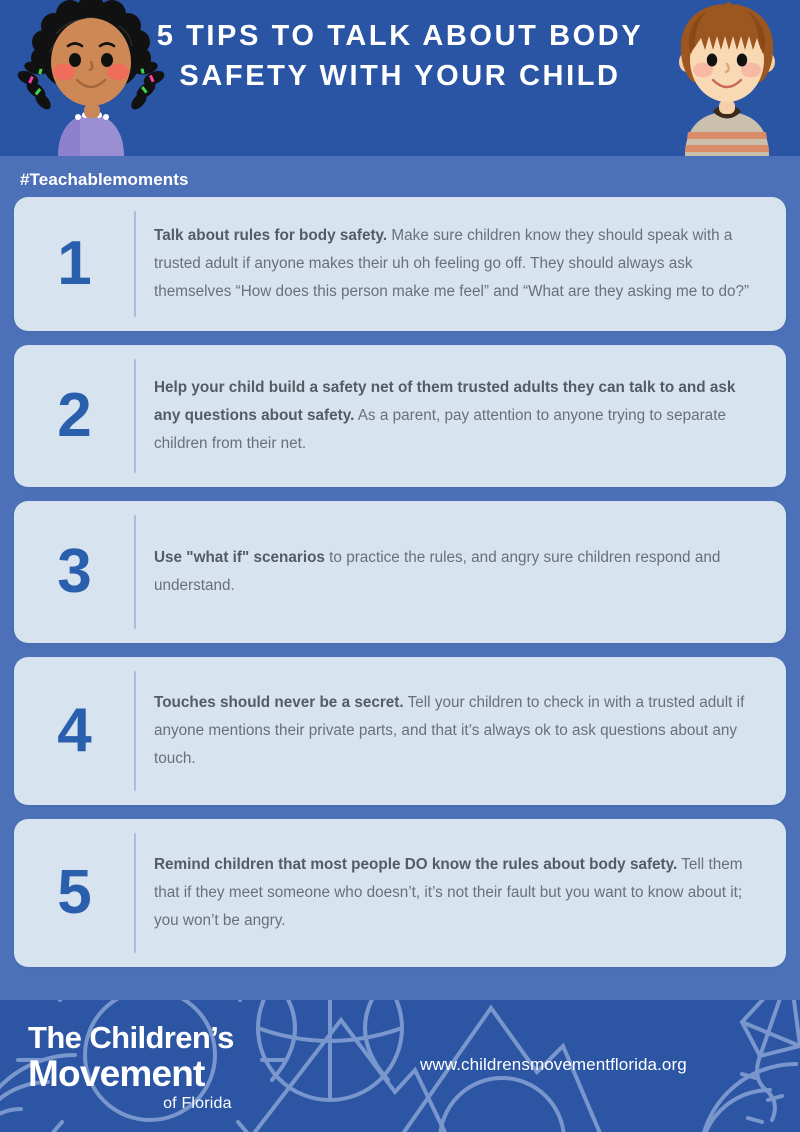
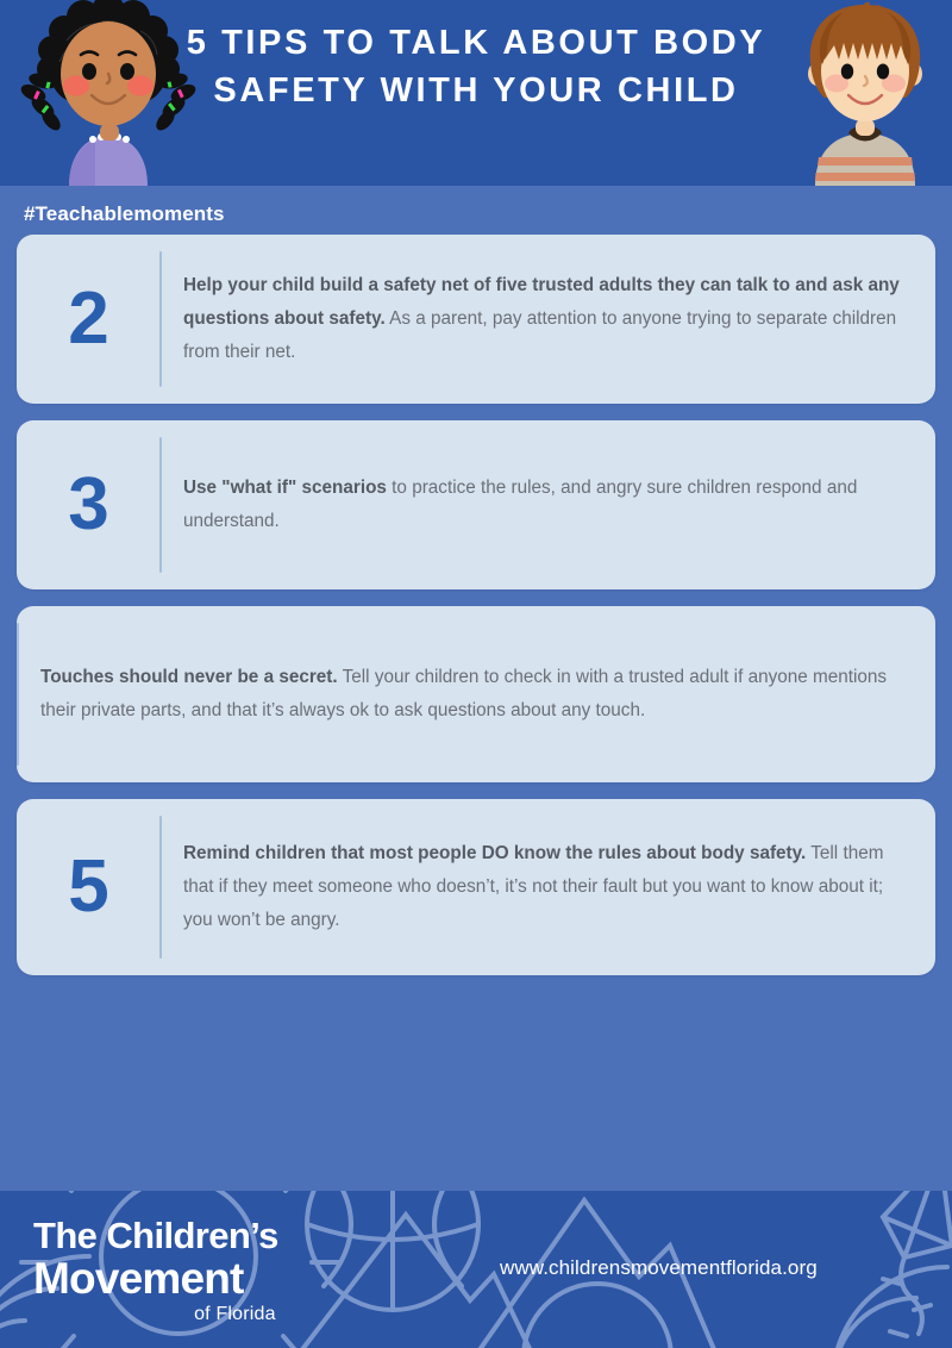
  5 TIPS TO TALK ABOUT BODY SAFETY WITH YOUR CHILD
  #Teachablemoments
- 1
- Talk about rules for body safety. Make sure children know they should speak with a trusted adult if anyone makes their uh oh feeling go off. They should always ask themselves “How does this person make me feel” and “What are they asking me to do?”
  2
- Help your child build a safety net of them trusted adults they can talk to and ask any questions about safety. As a parent, pay attention to anyone trying to separate children from their net.
+ Help your child build a safety net of five trusted adults they can talk to and ask any questions about safety. As a parent, pay attention to anyone trying to separate children from their net.
  3
  Use "what if" scenarios to practice the rules, and angry sure children respond and understand.
- 4
  Touches should never be a secret. Tell your children to check in with a trusted adult if anyone mentions their private parts, and that it’s always ok to ask questions about any touch.
  5
  Remind children that most people DO know the rules about body safety. Tell them that if they meet someone who doesn’t, it’s not their fault but you want to know about it; you won’t be angry.
  The Children’s
  Movement
  of Florida
  www.childrensmovementflorida.org
